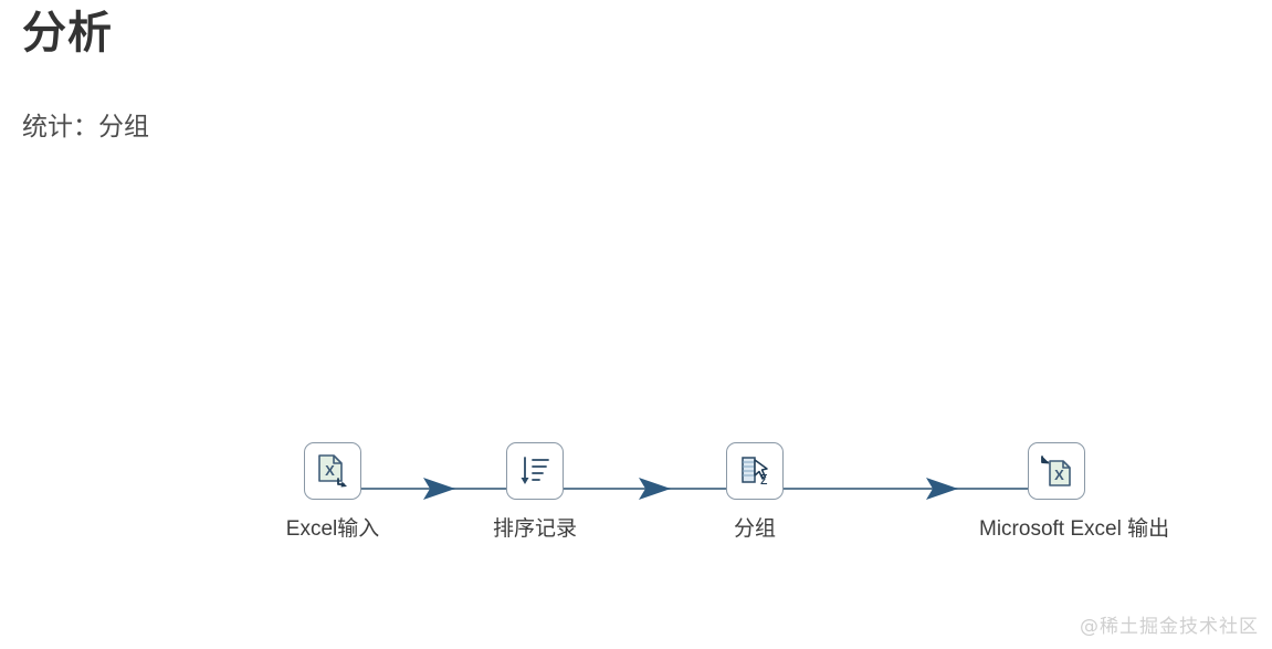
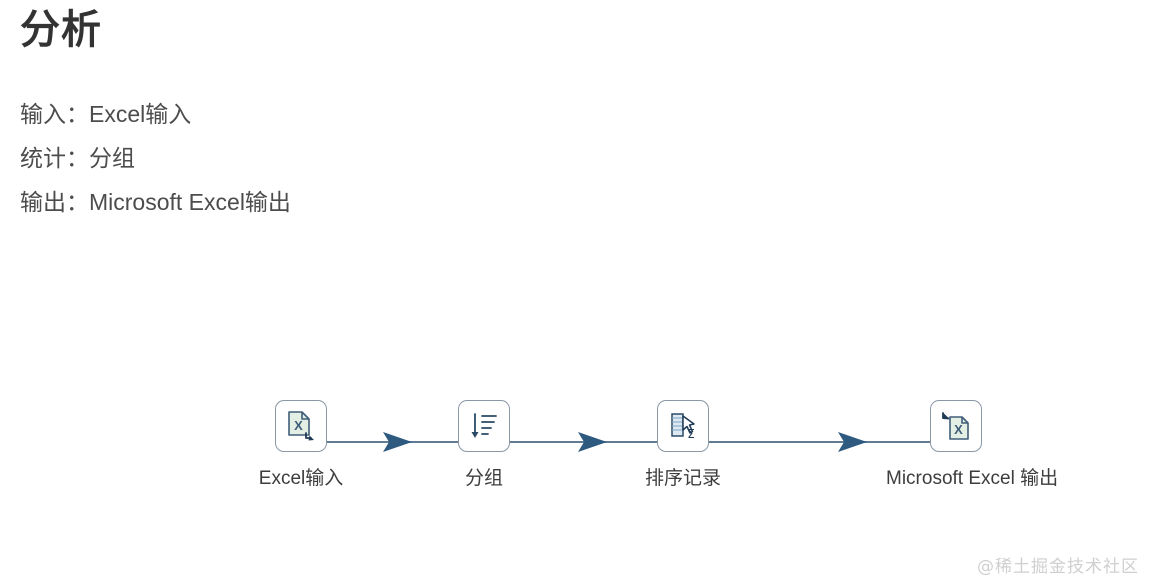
  分析
+ 输入：Excel输入
  统计：分组
+ 输出：Microsoft Excel输出
  X
  Excel输入
- 排序记录
+ 分组
  Σ
- 分组
+ 排序记录
  X
  Microsoft Excel
  @稀土掘金技术社区
